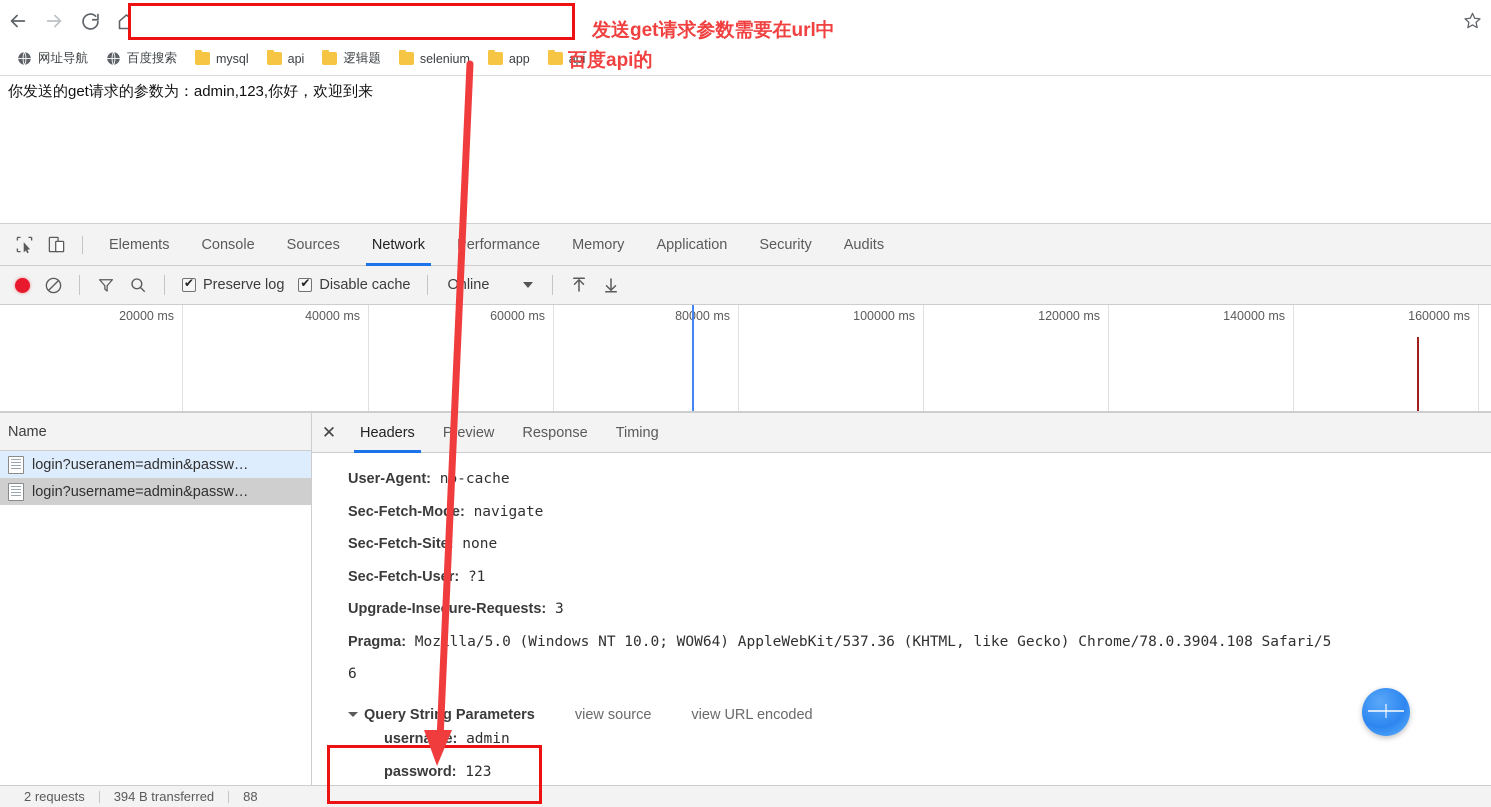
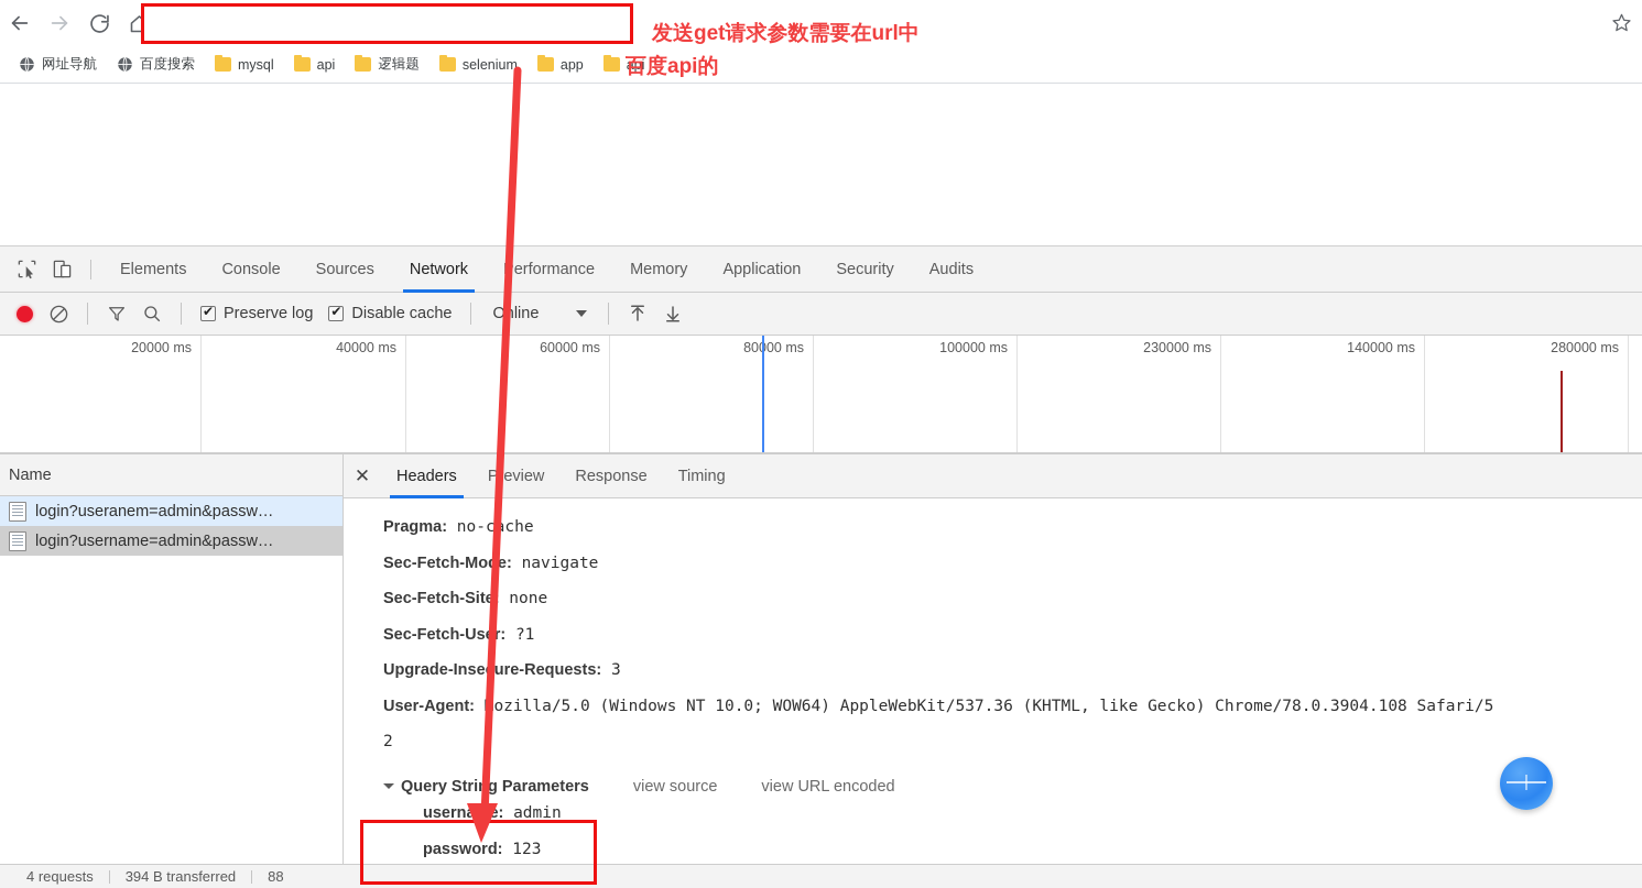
  网址导航
  百度搜索
  mysql
  api
  逻辑题
  selenium
  app
  api
- 你发送的get请求的参数为：admin,123,你好，欢迎到来
  Elements
  Console
  Sources
  Network
  erformance
  Memory
  Application
  Security
  Audits
  Preserve log
  Disable cache
  Oline
  20000 ms
  40000 ms
  60000 ms
  8000 ms
  100000 ms
- 120000 ms
+ 230000 ms
  140000 ms
- 160000 ms
+ 280000 ms
  Name
  login?useranem=admin&passw…
  login?username=admin&passw…
  ✕
  Headers
  Peview
  Response
  Timing
- User-Agent: n-cache
+ Pragma: no-cche
  Sec-Fetch-Moe: navigate
  Sec-Fetch-Site none
  Sec-Fetch-Usr: ?1
  Upgrade-Inseure-Requests: 3
- Pragma: Mozlla/5.0 (Windows NT 10.0; WOW64) AppleWebKit/537.36 (KHTML, like Gecko) Chrome/78.0.3904.108 Safari/5
+ User-Agent: ozilla/5.0 (Windows NT 10.0; WOW64) AppleWebKit/537.36 (KHTML, like Gecko) Chrome/78.0.3904.108 Safari/5
- 6
+ 2
  Query Strig Parameters
  view source
  view URL encoded
  userne: admin
  password: 123
- 2 requests
+ 4 requests
  394 B transferred
  88
  发送get请求参数需要在url中
  百度api的
